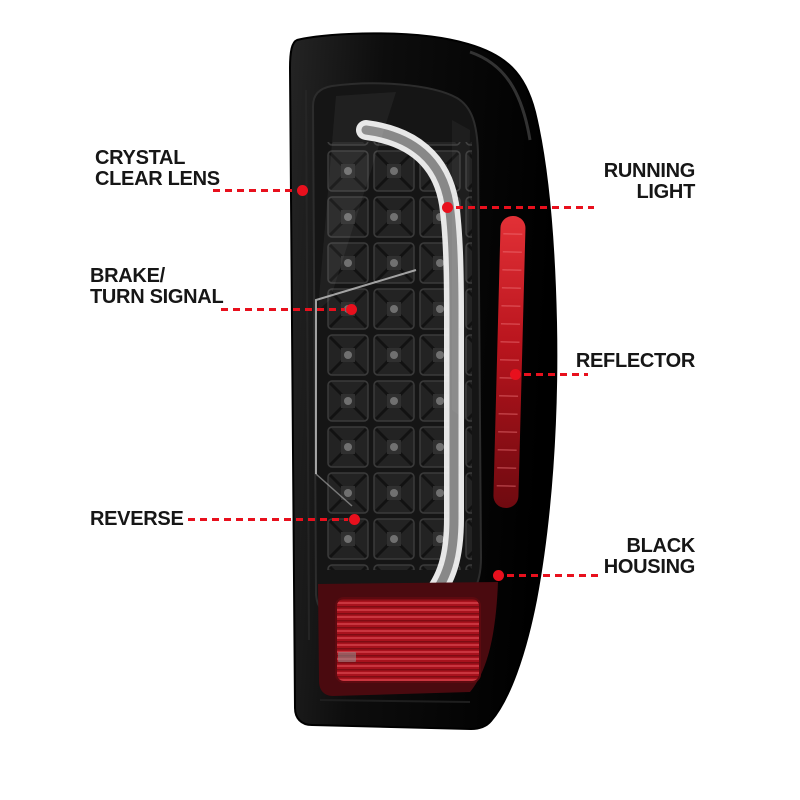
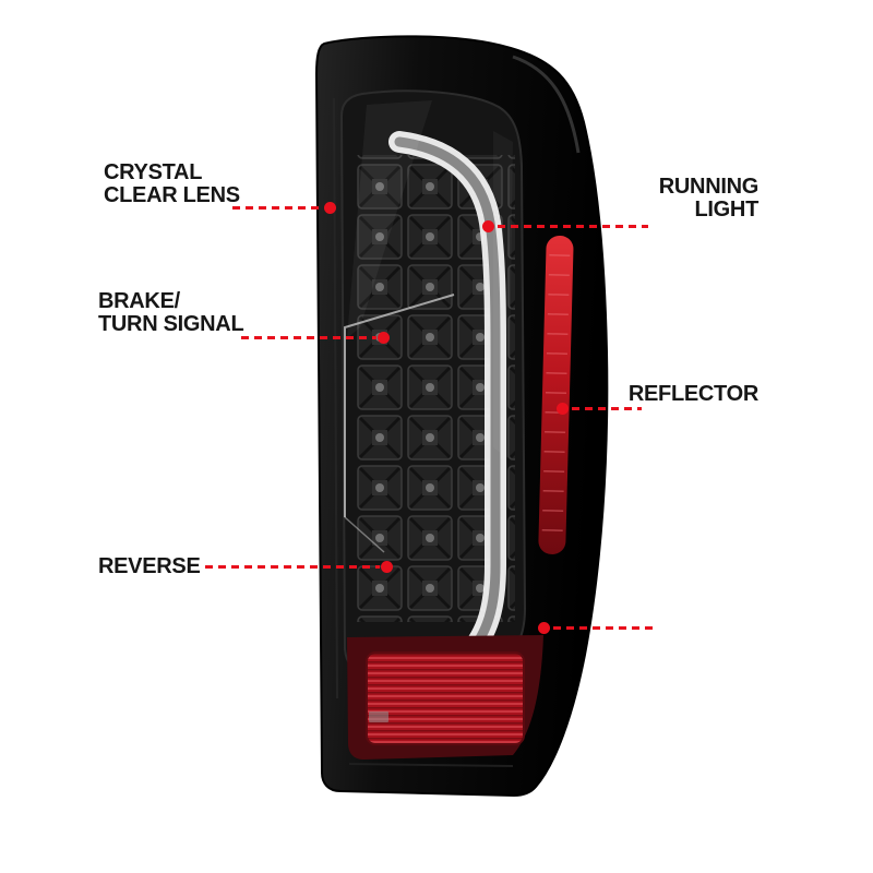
  CRYSTAL
  CLEAR LENS
  RUNNING
  LIGHT
  BRAKE/
  TURN SIGNAL
  REFLECTOR
  REVERSE
- BLACK
- HOUSING
